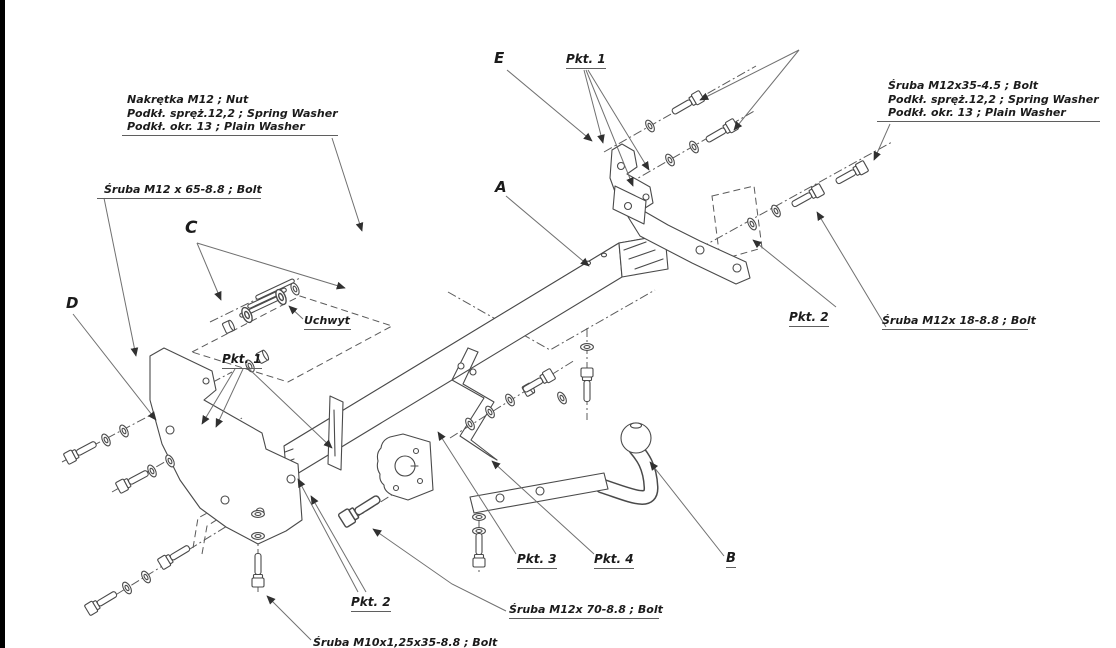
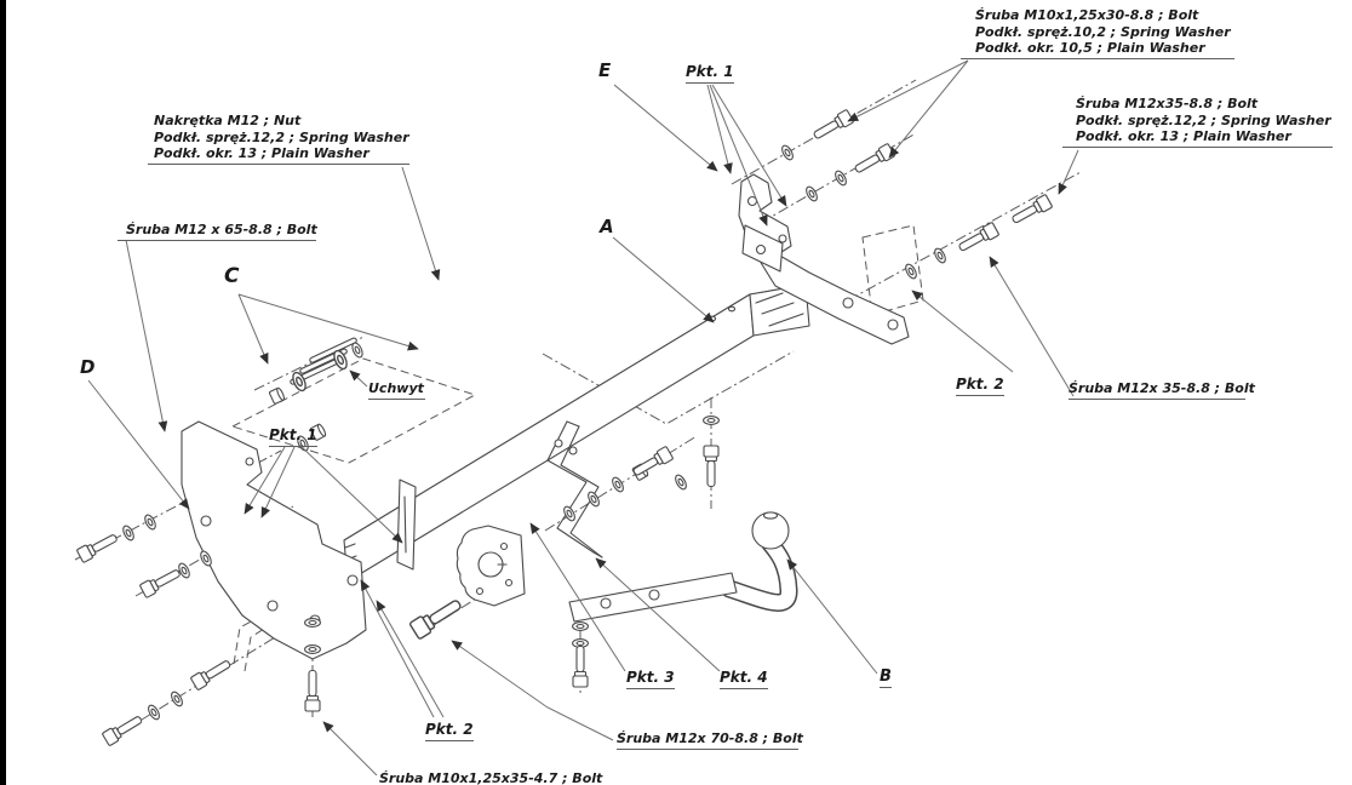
+ Śruba M10x1,25x30-8.8 ; Bolt
+ Podkł. spręż.10,2 ; Spring Washer
+ Podkł. okr. 10,5 ; Plain Washer
- Śruba M12x35-4.5 ; Bolt
+ Śruba M12x35-8.8 ; Bolt
  Podkł. spręż.12,2 ; Spring Washer
  Podkł. okr. 13 ; Plain Washer
  Nakrętka M12 ; Nut
  Podkł. spręż.12,2 ; Spring Washer
  Podkł. okr. 13 ; Plain Washer
  Śruba M12 x 65-8.8 ; Bolt
  Uchwyt
- Śruba M12x 18-8.8 ; Bolt
+ Śruba M12x 35-8.8 ; Bolt
  Śruba M12x 70-8.8 ; Bolt
- Śruba M10x1,25x35-8.8 ; Bolt
+ Śruba M10x1,25x35-4.7 ; Bolt
  Pkt. 1
  Pkt. 1
  Pkt. 2
  Pkt. 2
  Pkt. 3
  Pkt. 4
  A
  B
  C
  D
  E
